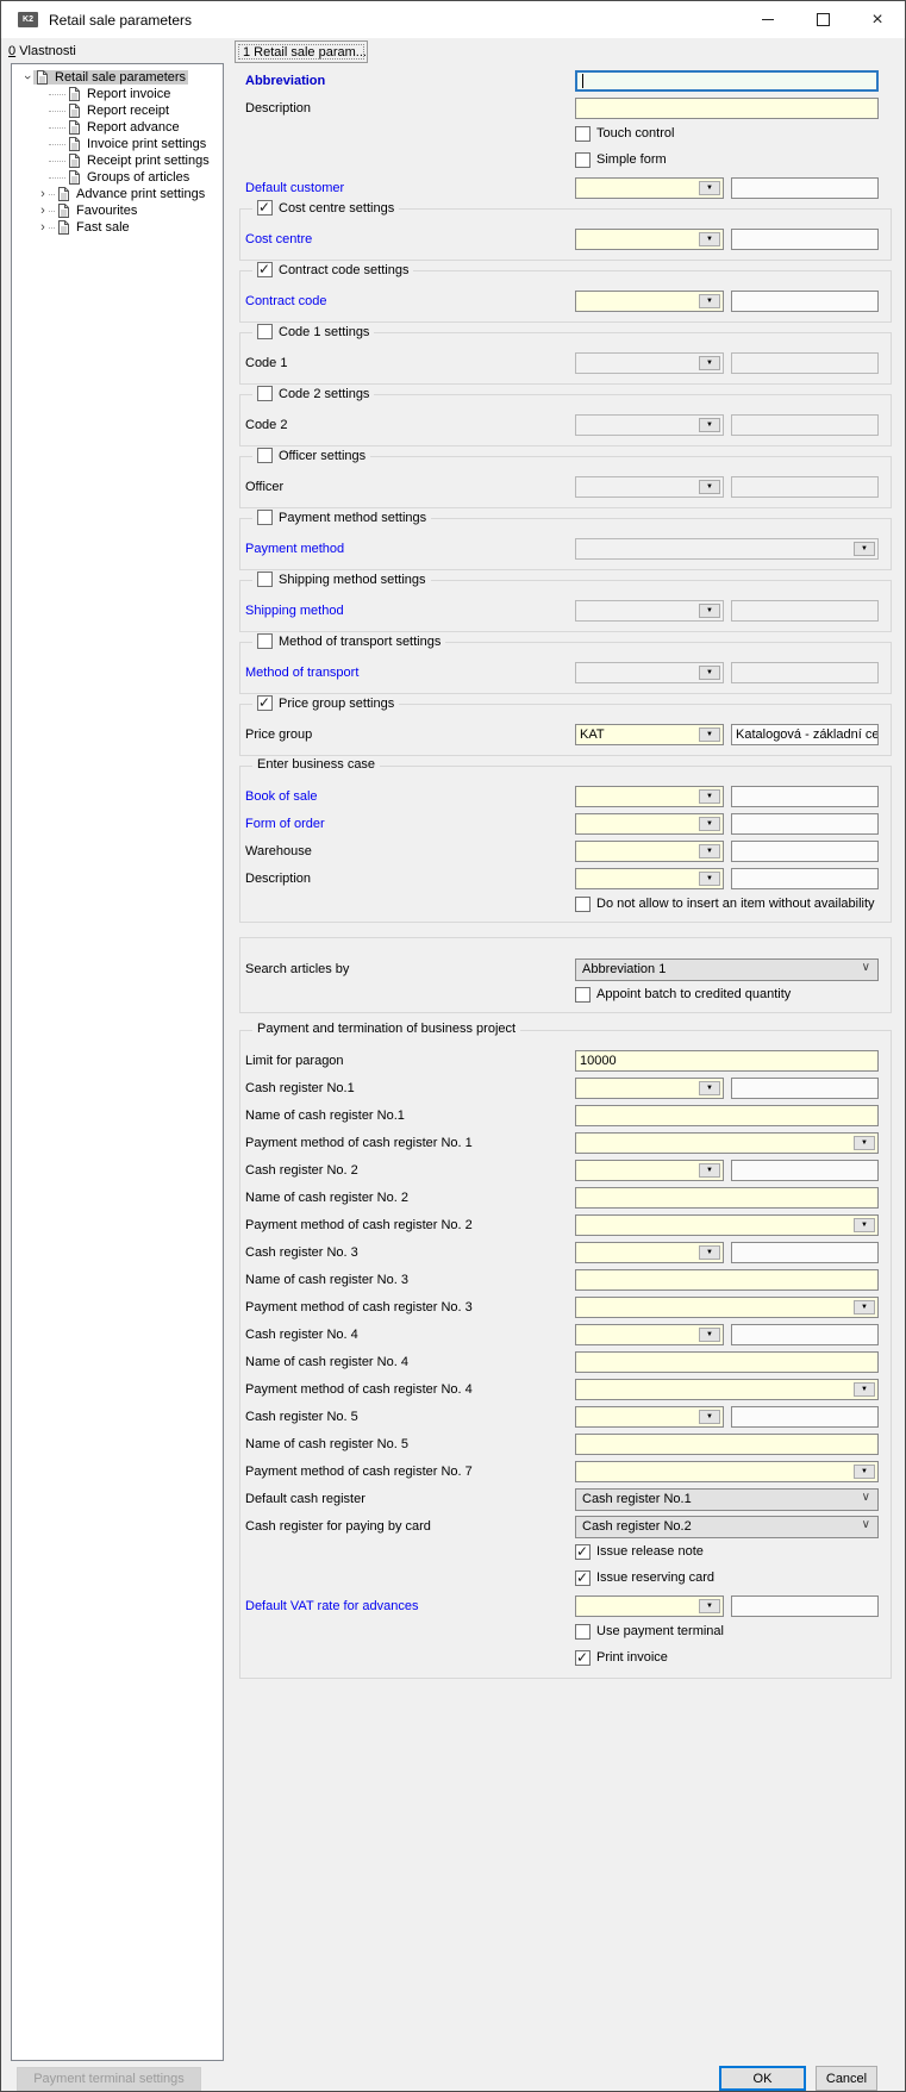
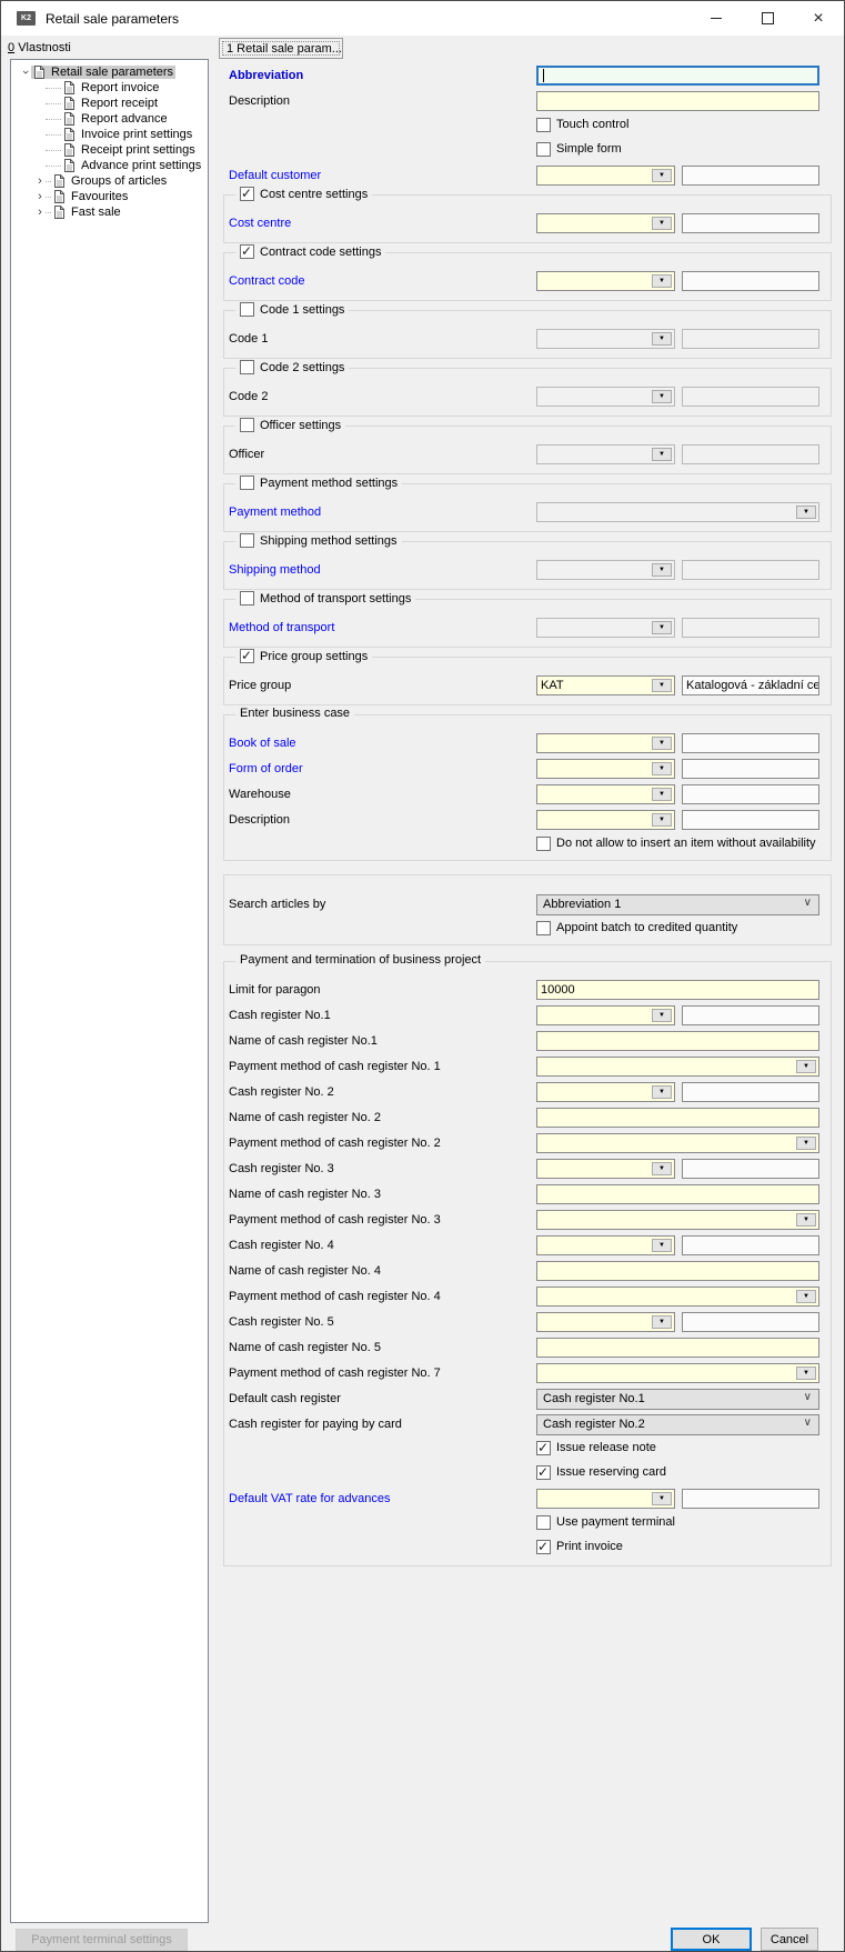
  Retail sale parameters
  ×
  0 Vlastnosti
  1 Retail sale param...
  Retail sale parameters
  Report invoice
  Report receipt
  Report advance
  Invoice print settings
  Receipt print settings
- Groups of articles
+ Advance print settings
  ›
- Advance print settings
+ Groups of articles
  ›
  Favourites
  ›
  Fast sale
  Abbreviation
  Description
  Touch control
  Simple form
  Default customer
  Cost centre settings
  Cost centre
  Contract code settings
  Contract code
  Code 1 settings
  Code 1
  Code 2 settings
  Code 2
  Officer settings
  Officer
  Payment method settings
  Payment method
  Shipping method settings
  Shipping method
  Method of transport settings
  Method of transport
  Price group settings
  Price group
  KAT
  Katalogová - základní ce
  Enter business case
  Book of sale
  Form of order
  Warehouse
  Description
  Do not allow to insert an item without availability
  Search articles by
  Abbreviation 1
  Appoint batch to credited quantity
  Payment and termination of business project
  Limit for paragon
  10000
  Cash register No.1
  Name of cash register No.1
  Payment method of cash register No. 1
  Cash register No. 2
  Name of cash register No. 2
  Payment method of cash register No. 2
  Cash register No. 3
  Name of cash register No. 3
  Payment method of cash register No. 3
  Cash register No. 4
  Name of cash register No. 4
  Payment method of cash register No. 4
  Cash register No. 5
  Name of cash register No. 5
  Payment method of cash register No. 7
  Default cash register
  Cash register No.1
  Cash register for paying by card
  Cash register No.2
  Issue release note
  Issue reserving card
  Default VAT rate for advances
  Use payment terminal
  Print invoice
  Payment terminal settings
  OK
  Cancel
